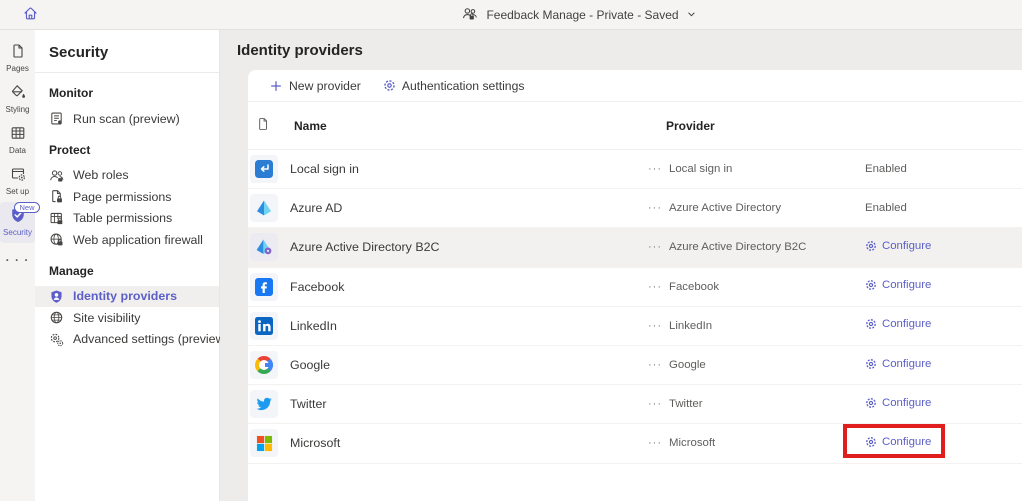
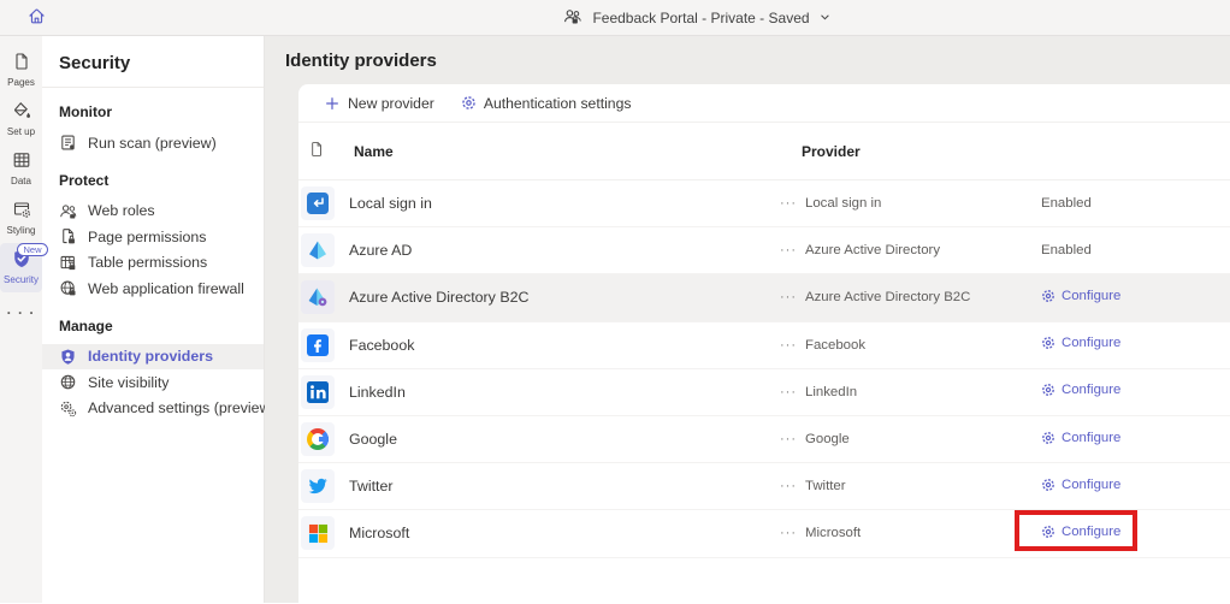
- Feedback Manage - Private - Saved
+ Feedback Portal - Private - Saved
  Pages
- Styling
+ Set up
  Data
- Set up
+ Styling
  New
  Security
  · · ·
  Security
  Monitor
  Run scan (preview)
  Protect
  Web roles
  Page permissions
  Table permissions
  Web application firewall
  Manage
  Identity providers
  Site visibility
  Advanced settings (previe
  Identity providers
  New provider
  Authentication settings
  Name
  Provider
  Local sign in
  ···
  Local sign in
  Enabled
  Azure AD
  ···
  Azure Active Directory
  Enabled
  Azure Active Directory B2C
  ···
  Azure Active Directory B2C
  Configure
  Facebook
  ···
  Facebook
  Configure
  LinkedIn
  ···
  LinkedIn
  Configure
  Google
  ···
  Google
  Configure
  Twitter
  ···
  Twitter
  Configure
  Microsoft
  ···
  Microsoft
  Configure
